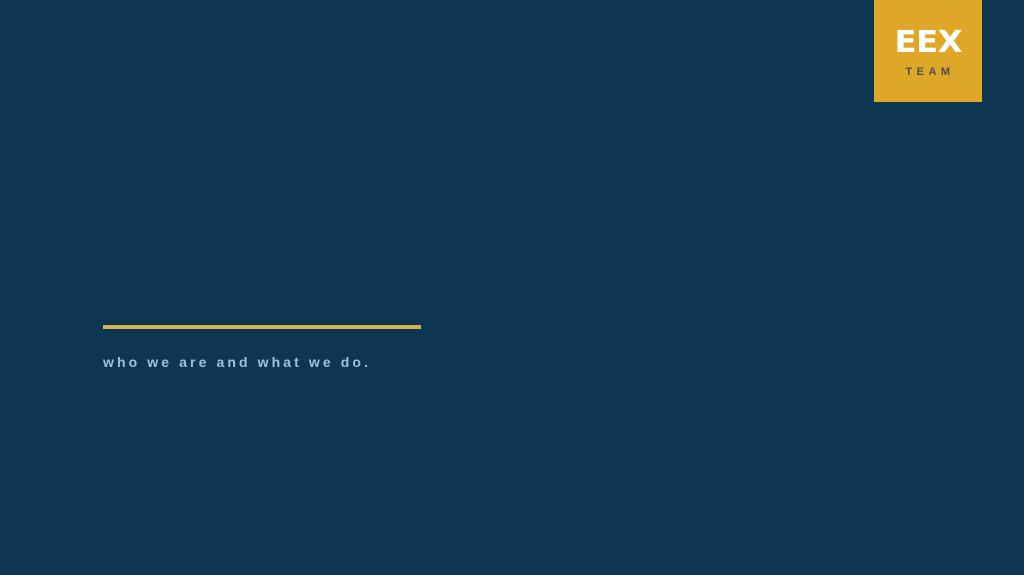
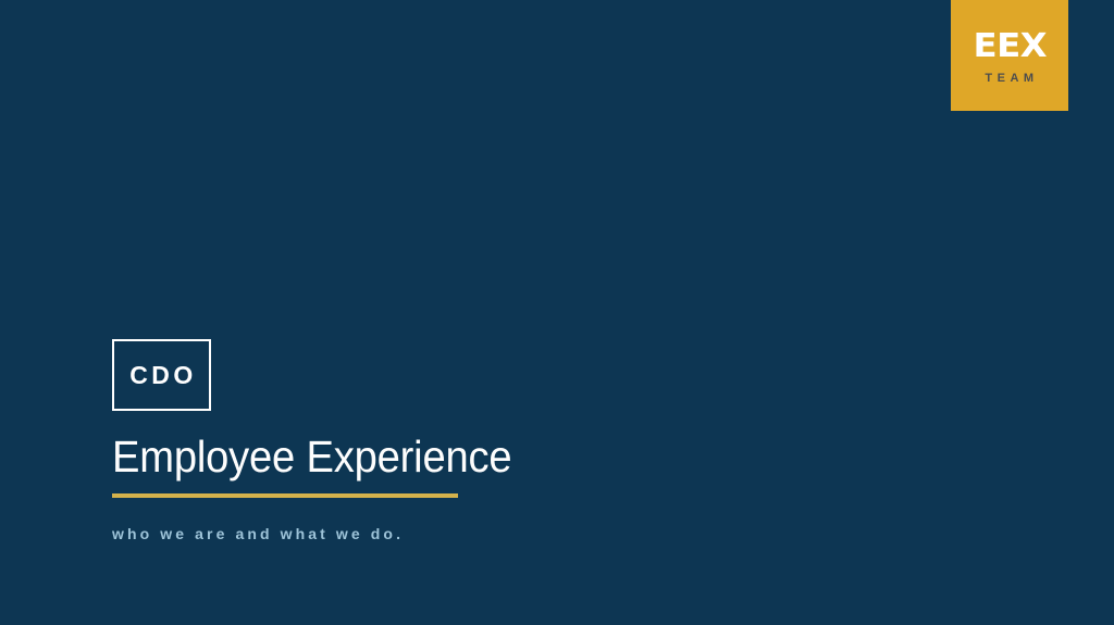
  EEX
  TEAM
+ CDO
+ Employee Experience
  who we are and what we do.
